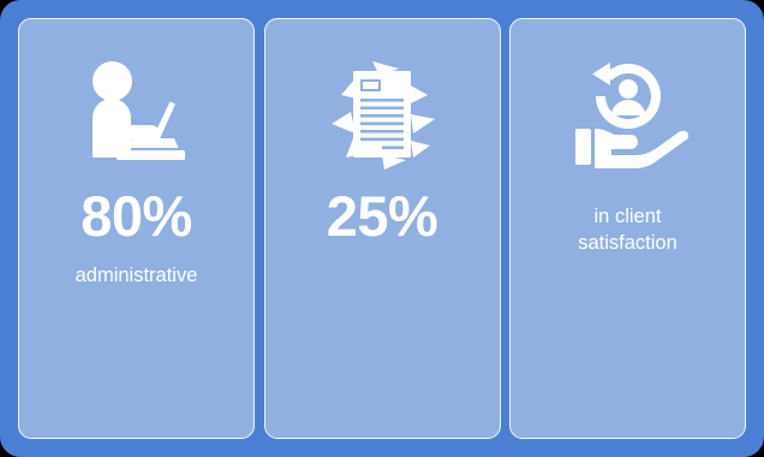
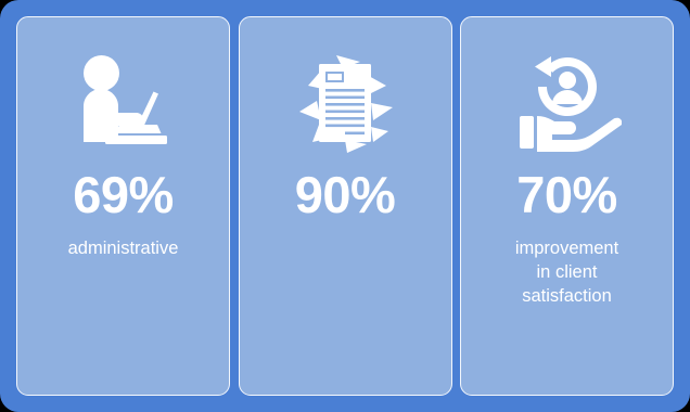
- 80%
+ 69%
  administrative
- 25%
+ 90%
+ 70%
+ improvement
  in client
  satisfaction
